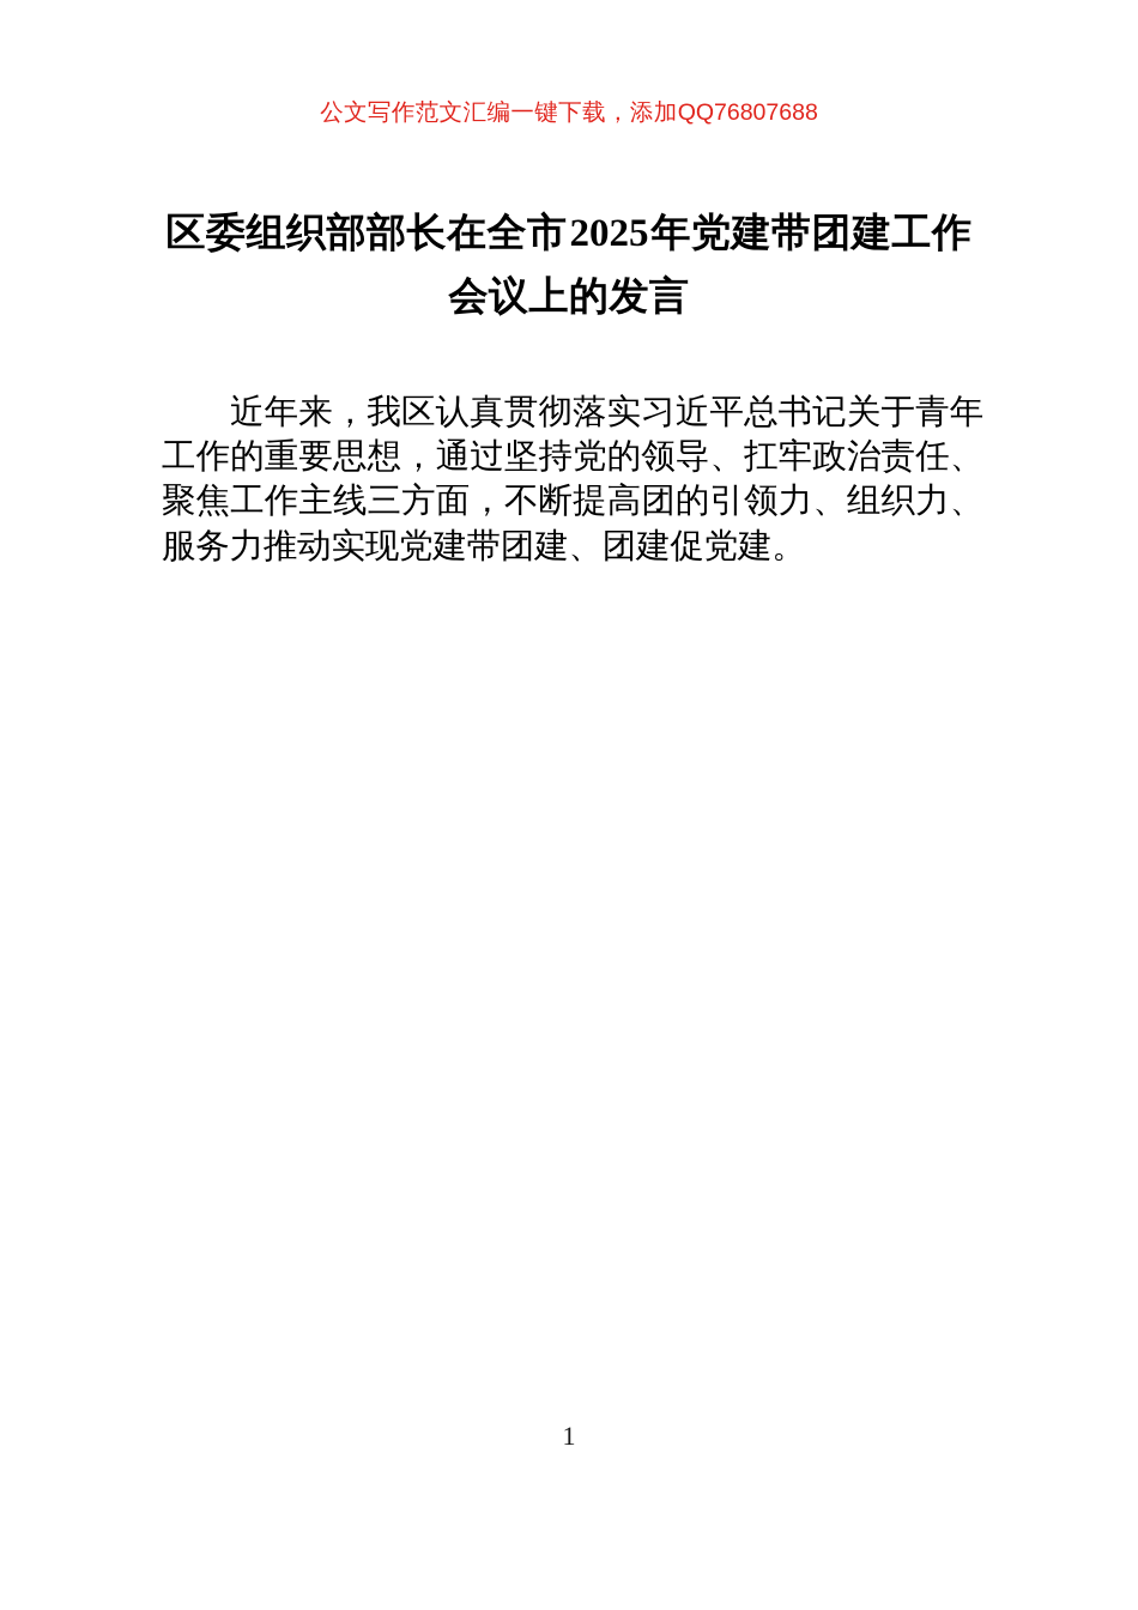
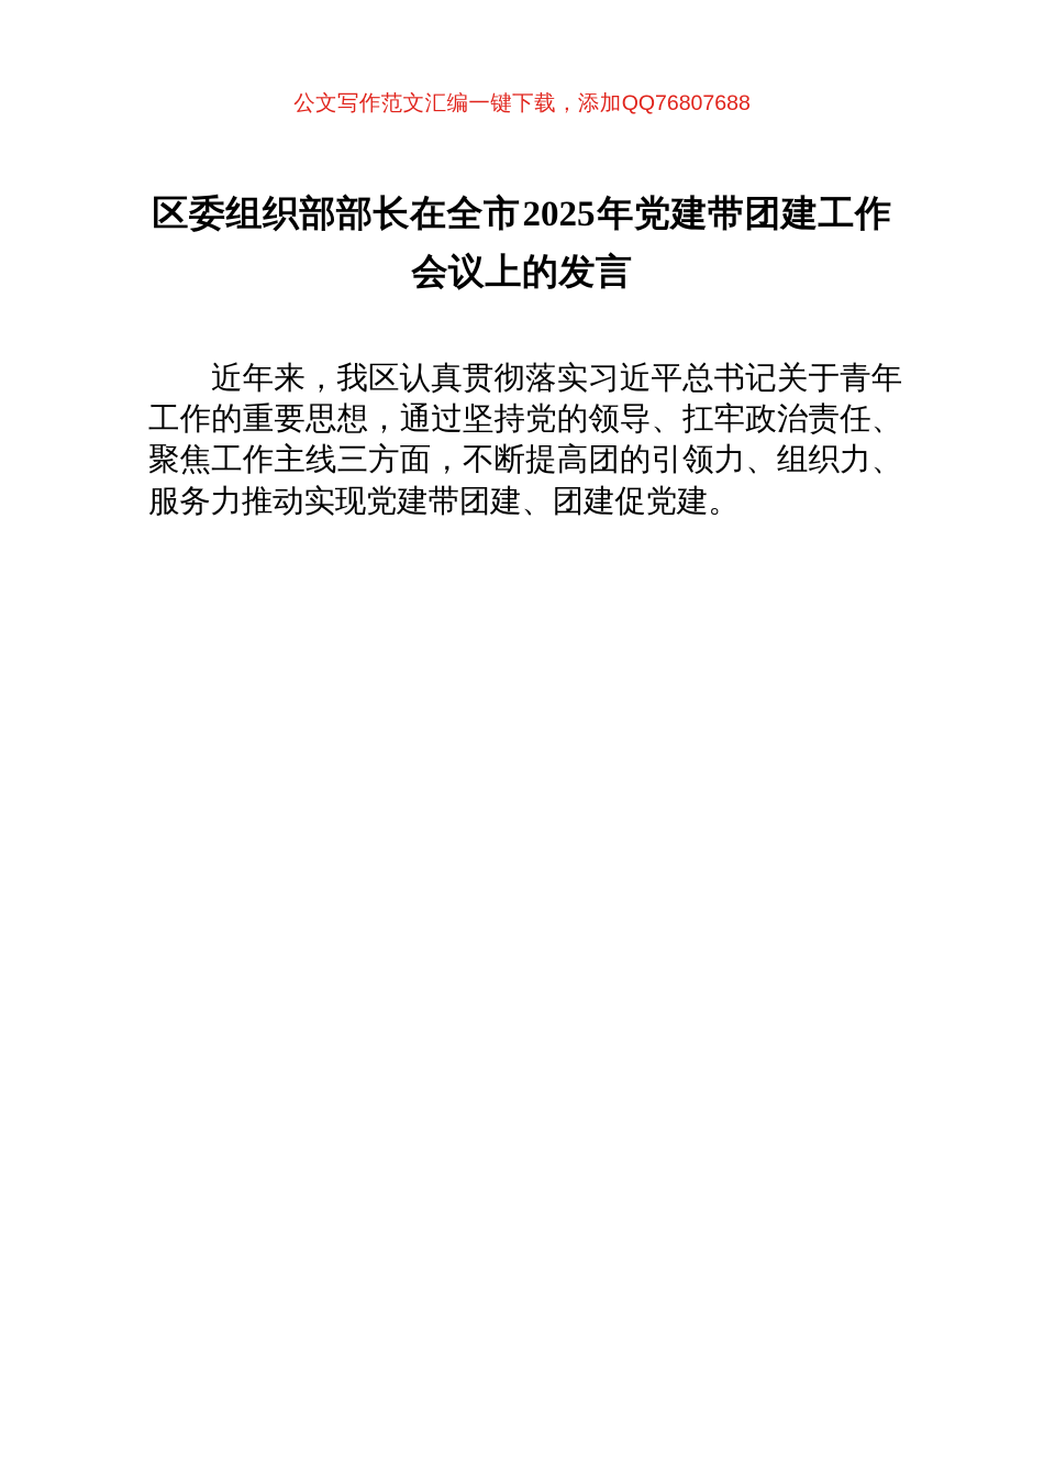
  公文写作范文汇编一键下载，添加QQ76807688
  区委组织部部长在全市2025年党建带团建工作会议上的发言
  近年来，我区认真贯彻落实习近平总书记关于青年工作的重要思想，通过坚持党的领导、扛牢政治责任、聚焦工作主线三方面，不断提高团的引领力、组织力、服务力推动实现党建带团建、团建促党建。
- 1
